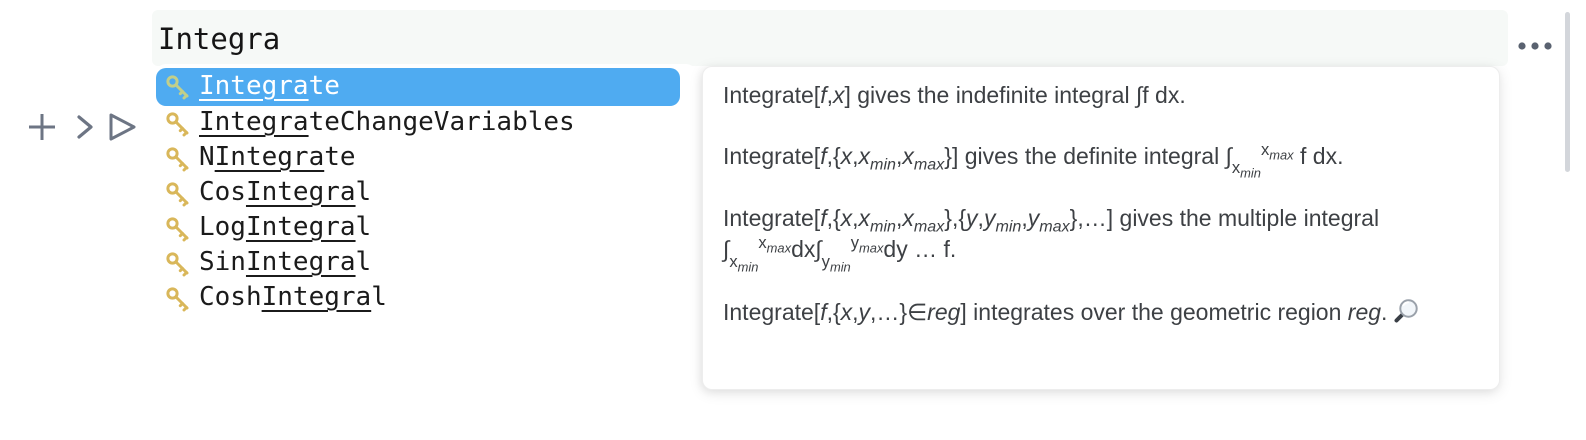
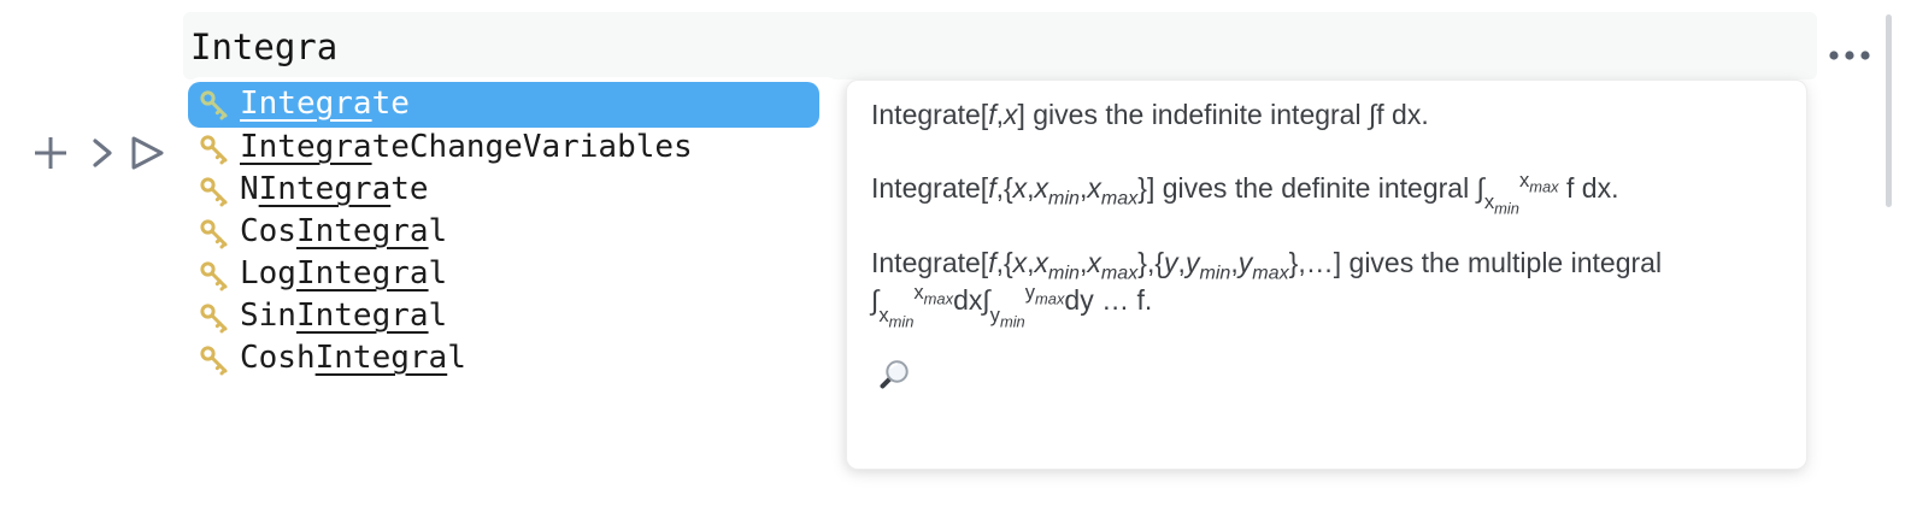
  Integra
  Integrate
  IntegrateChangeVariables
  NIntegrate
  CosIntegral
  LogIntegral
  SinIntegral
  CoshIntegral
  Integrate[f,x] gives the indefinite integral ∫f dx.
  Integrate[f,{x,xmin,xmax}] gives the definite integral ∫xminxmax f dx.
  Integrate[f,{x,xmin,xmax},{y,ymin,ymax},…] gives the multiple integral ∫xminxmaxdx∫yminymaxdy … f.
- Integrate[f,{x,y,…}∈reg] integrates over the geometric region reg.
